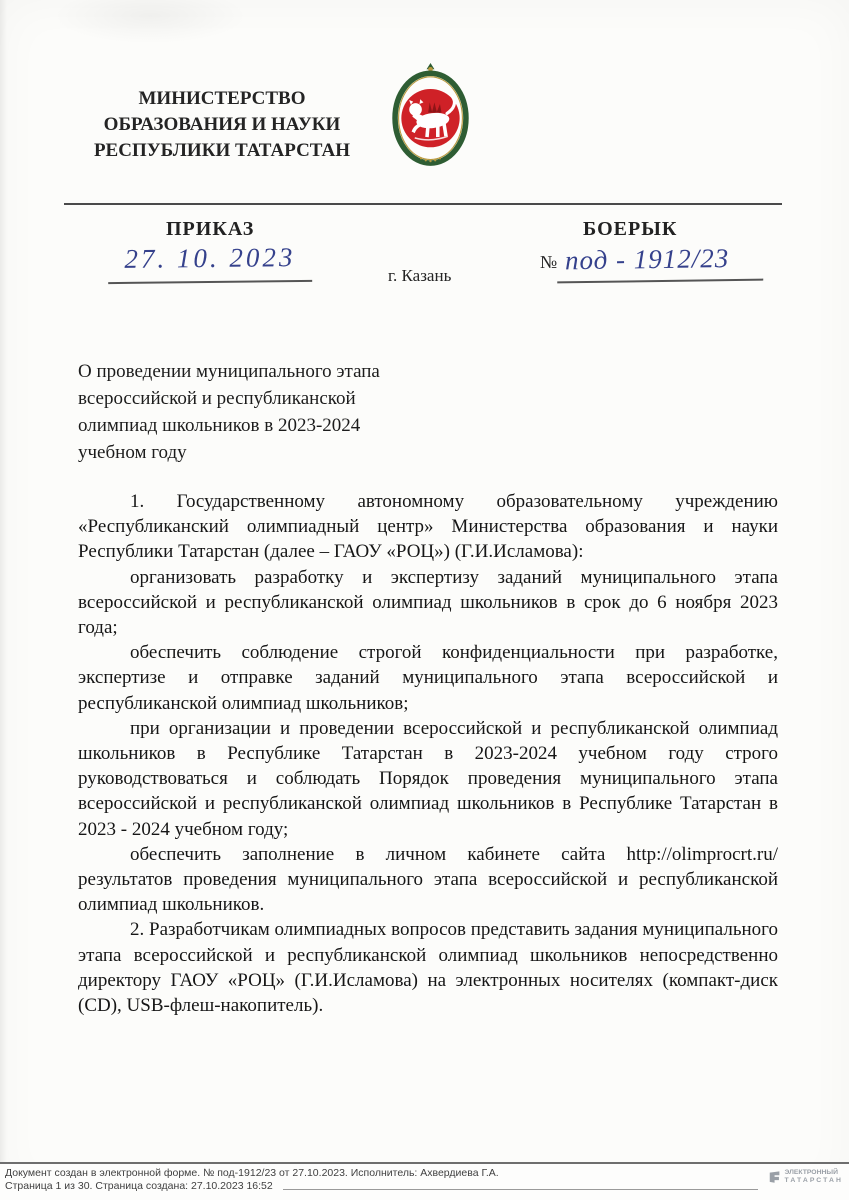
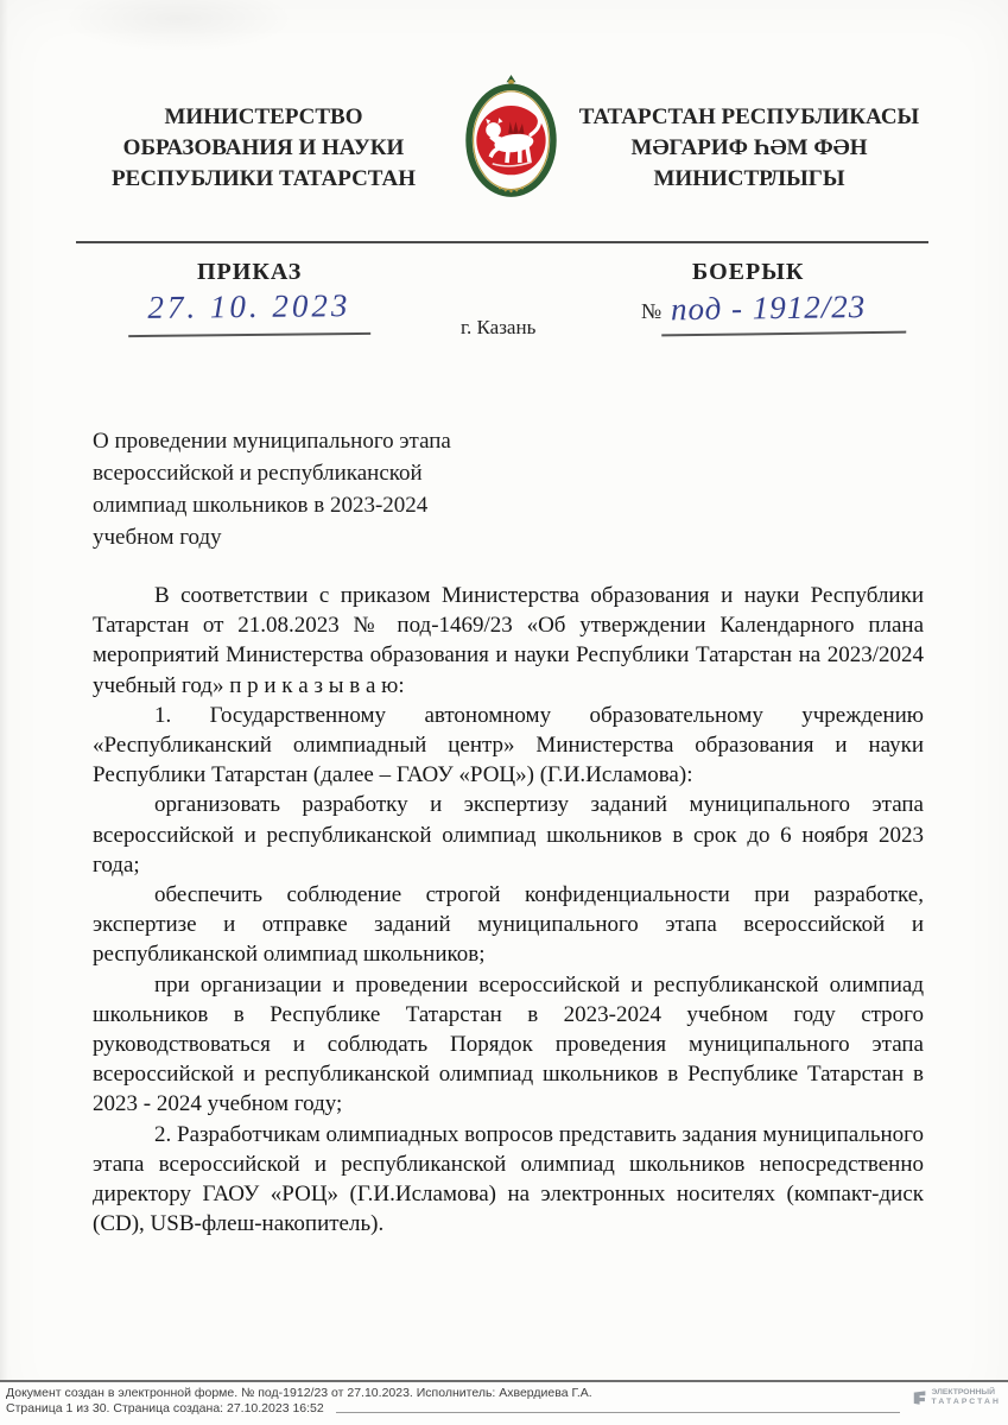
  МИНИСТЕРСТВО
  ОБРАЗОВАНИЯ И НАУКИ
  РЕСПУБЛИКИ ТАТАРСТАН
+ ТАТАРСТАН РЕСПУБЛИКАСЫ
+ МӘГАРИФ ҺӘМ ФӘН
+ МИНИСТРЛЫГЫ
  ПРИКАЗ
  БОЕРЫК
  27. 10. 2023
  г. Казань
  №
  под - 1912/23
  О проведении муниципального этапа
  всероссийской и республиканской
  олимпиад школьников в 2023-2024
  учебном году
+ В соответствии с приказом Министерства образования и науки Республики Татарстан от 21.08.2023 № под-1469/23 «Об утверждении Календарного плана мероприятий Министерства образования и науки Республики Татарстан на 2023/2024 учебный год» п р и к а з ы в а ю:
  1. Государственному автономному образовательному учреждению «Республиканский олимпиадный центр» Министерства образования и науки Республики Татарстан (далее – ГАОУ «РОЦ») (Г.И.Исламова):
  организовать разработку и экспертизу заданий муниципального этапа всероссийской и республиканской олимпиад школьников в срок до 6 ноября 2023 года;
  обеспечить соблюдение строгой конфиденциальности при разработке, экспертизе и отправке заданий муниципального этапа всероссийской и республиканской олимпиад школьников;
  при организации и проведении всероссийской и республиканской олимпиад школьников в Республике Татарстан в 2023-2024 учебном году строго руководствоваться и соблюдать Порядок проведения муниципального этапа всероссийской и республиканской олимпиад школьников в Республике Татарстан в 2023 - 2024 учебном году;
- обеспечить заполнение в личном кабинете сайта http://olimprocrt.ru/ результатов проведения муниципального этапа всероссийской и республиканской олимпиад школьников.
  2. Разработчикам олимпиадных вопросов представить задания муниципального этапа всероссийской и республиканской олимпиад школьников непосредственно директору ГАОУ «РОЦ» (Г.И.Исламова) на электронных носителях (компакт-диск (CD), USB-флеш-накопитель).
  Документ создан в электронной форме. № под-1912/23 от 27.10.2023. Исполнитель: Ахвердиева Г.А.
  Страница 1 из 30. Страница создана: 27.10.2023 16:52
